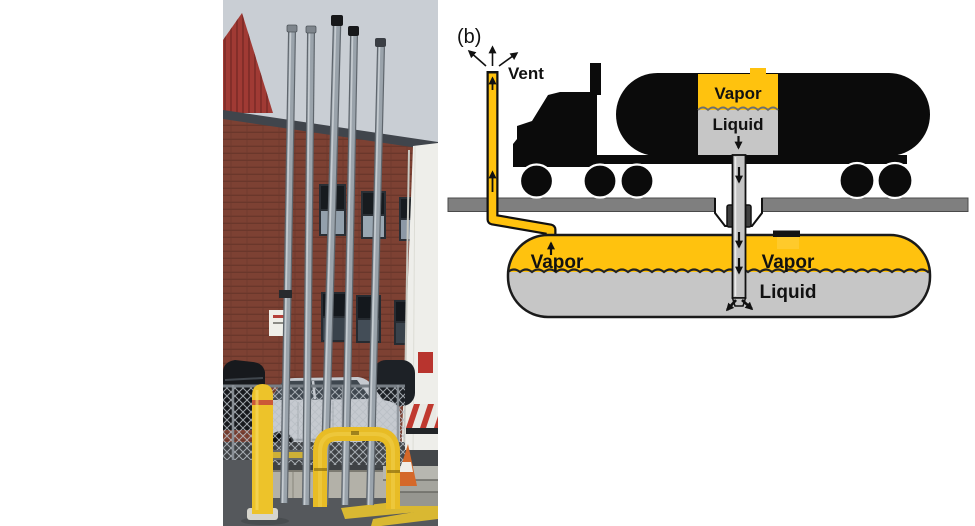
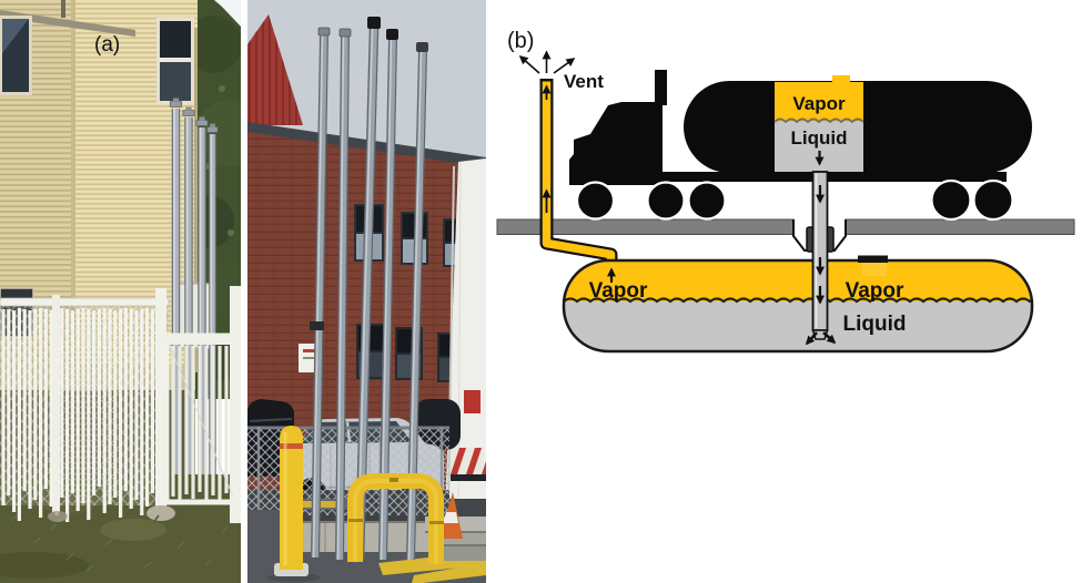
+ (a)
  (b)
  Vapor
  Liquid
  Vent
  Vapor
  Vapor
  Liquid
